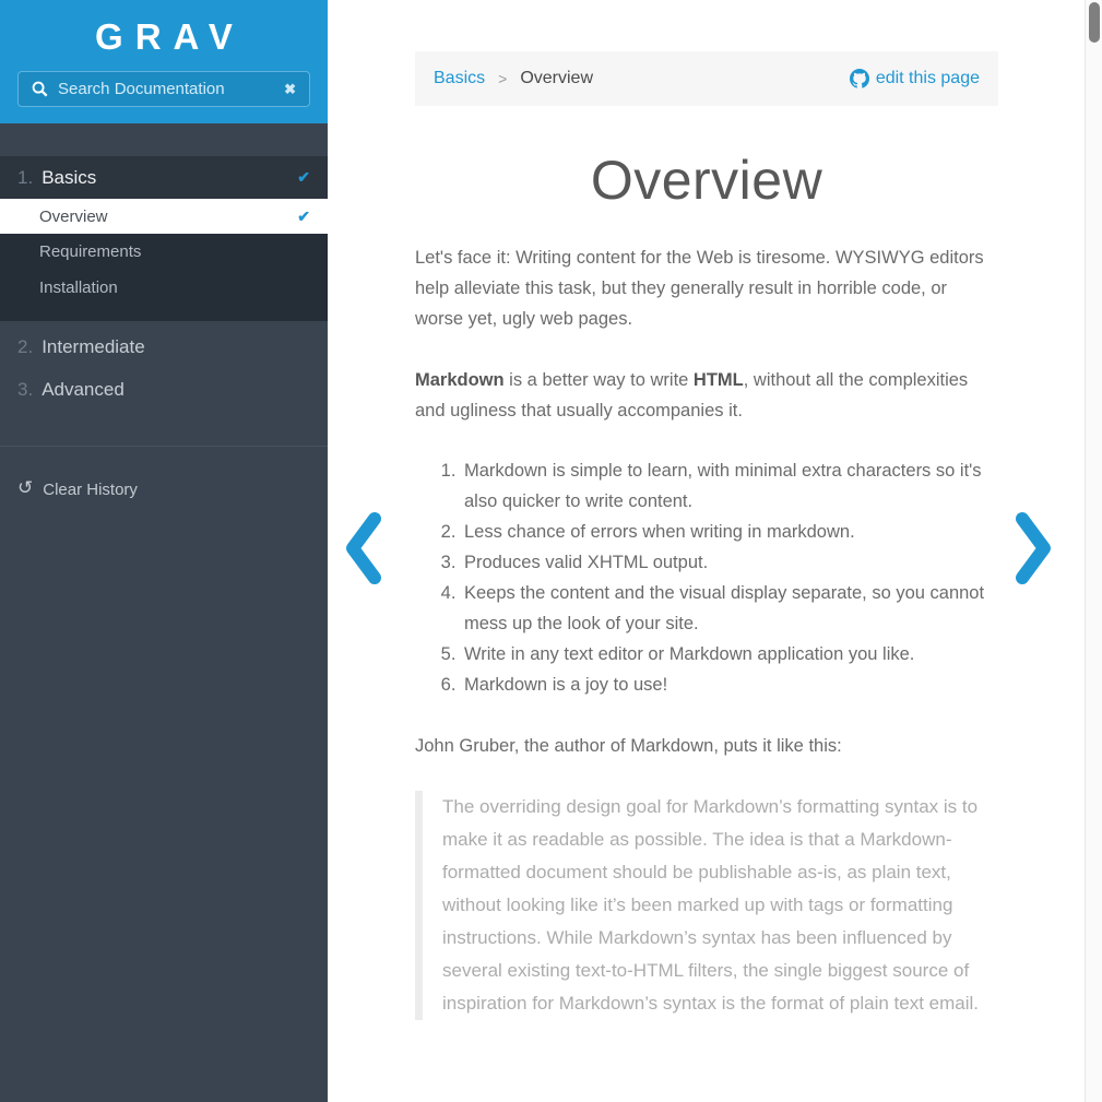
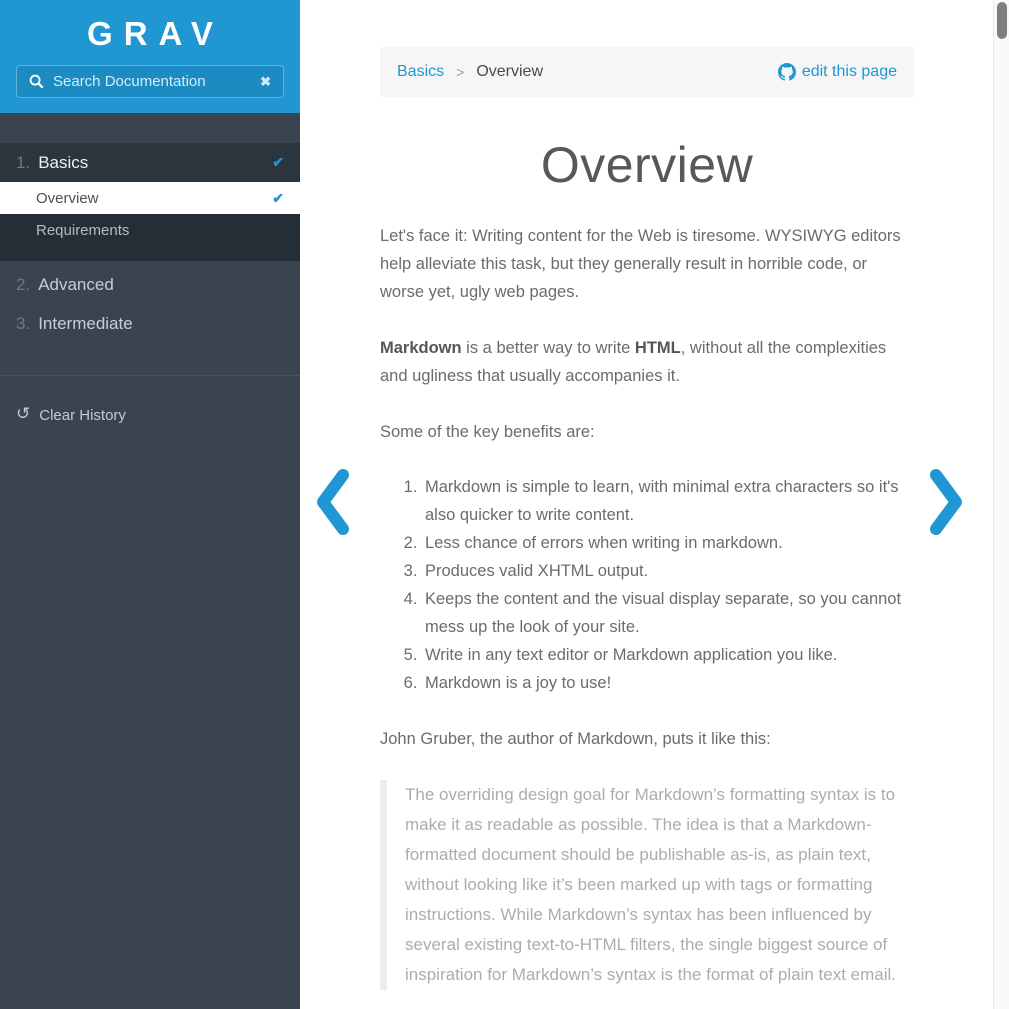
  GRAV
  Search Documentation
  ✖
  1.
  Basics
  ✔
  Overview
  ✔
  Requirements
- Installation
  2.
- Intermediate
+ Advanced
  3.
- Advanced
+ Intermediate
  ↺
  Clear History
  Basics
  >
  Overview
  edit this page
  Overview
  Let's face it: Writing content for the Web is tiresome. WYSIWYG editors help alleviate this task, but they generally result in horrible code, or worse yet, ugly web pages.
  Markdown is a better way to write HTML, without all the complexities and ugliness that usually accompanies it.
+ Some of the key benefits are:
  Markdown is simple to learn, with minimal extra characters so it's also quicker to write content.
  Less chance of errors when writing in markdown.
  Produces valid XHTML output.
  Keeps the content and the visual display separate, so you cannot mess up the look of your site.
  Write in any text editor or Markdown application you like.
  Markdown is a joy to use!
  John Gruber, the author of Markdown, puts it like this:
  The overriding design goal for Markdown’s formatting syntax is to make it as readable as possible. The idea is that a Markdown-formatted document should be publishable as-is, as plain text, without looking like it’s been marked up with tags or formatting instructions. While Markdown’s syntax has been influenced by several existing text-to-HTML filters, the single biggest source of inspiration for Markdown’s syntax is the format of plain text email.
